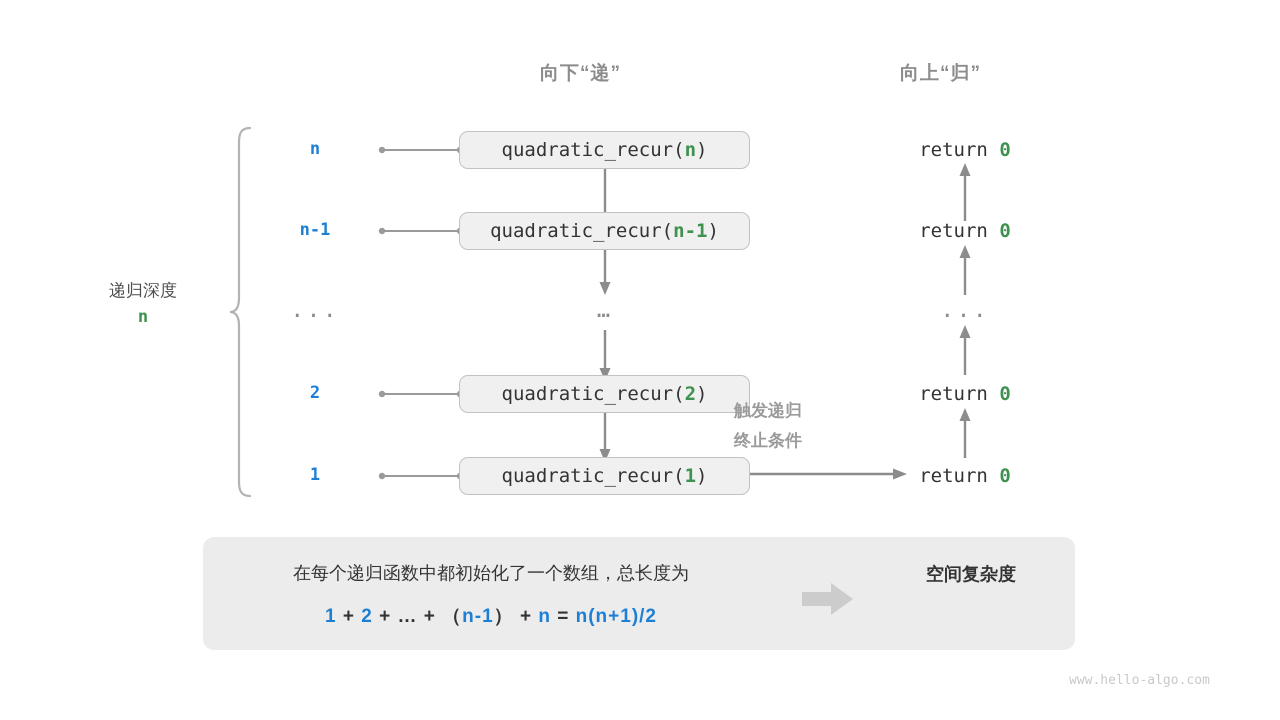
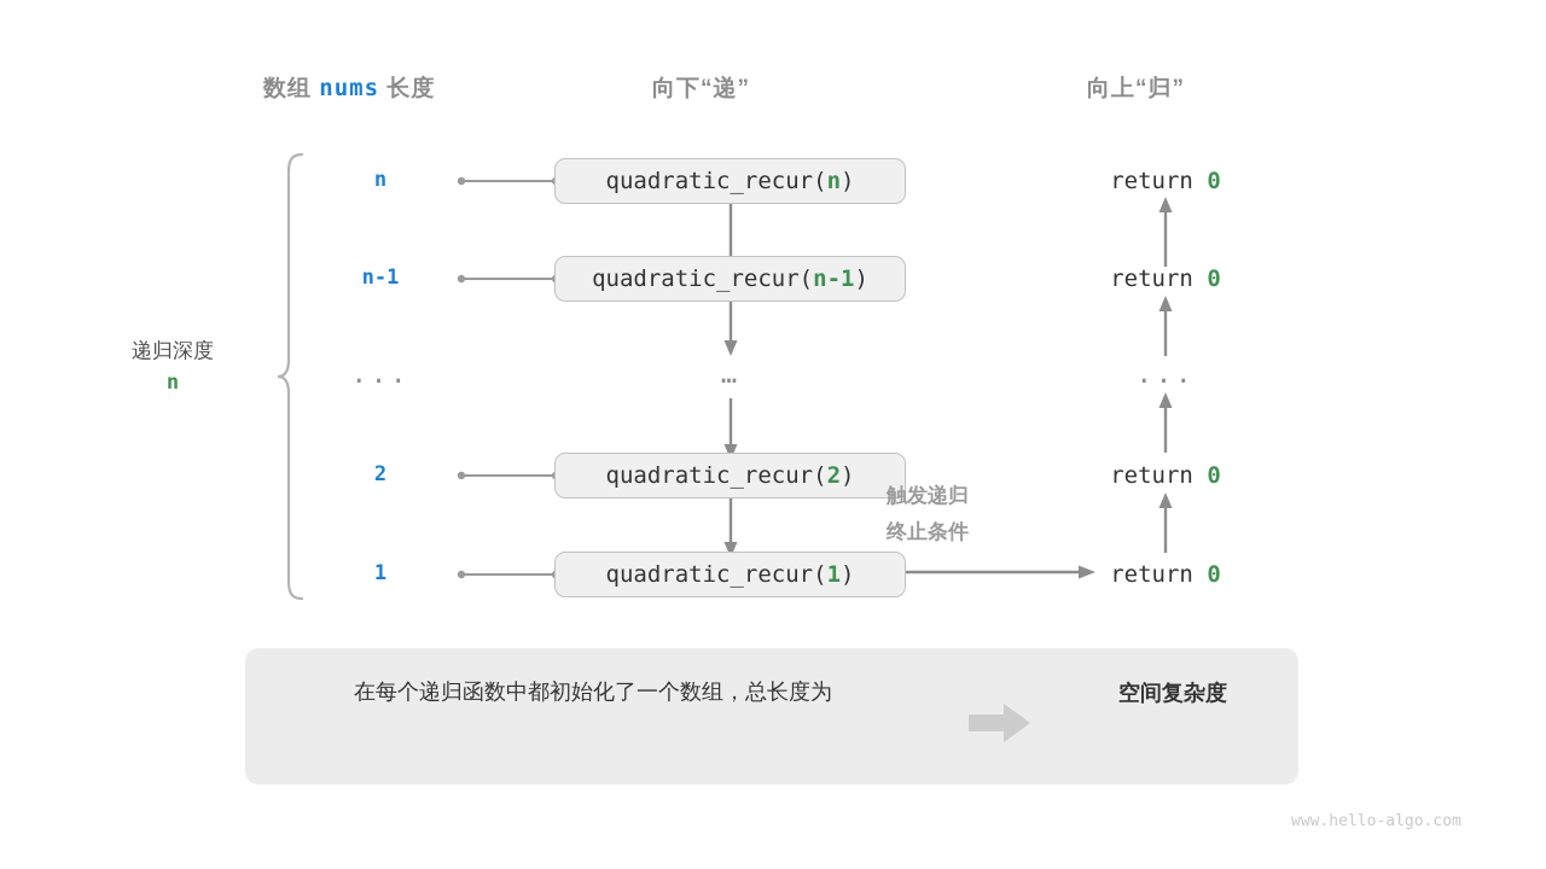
+ 数组 nums 长度
  向下“递”
  向上“归”
  递归深度
  n
  n
  quadratic_recur(
  n
  )
  return 0
  n-1
  quadratic_recur(
  n-1
  )
  return 0
  ...
  …
  ...
  2
  quadratic_recur(
  2
  )
  return 0
  1
  quadratic_recur(
  1
  )
  return 0
  触发递归
  终止条件
  在每个递归函数中都初始化了一个数组，总长度为
- 1 + 2 + … + （n-1） + n = n(n+1)/2
  空间复杂度
  www.hello-algo.com
